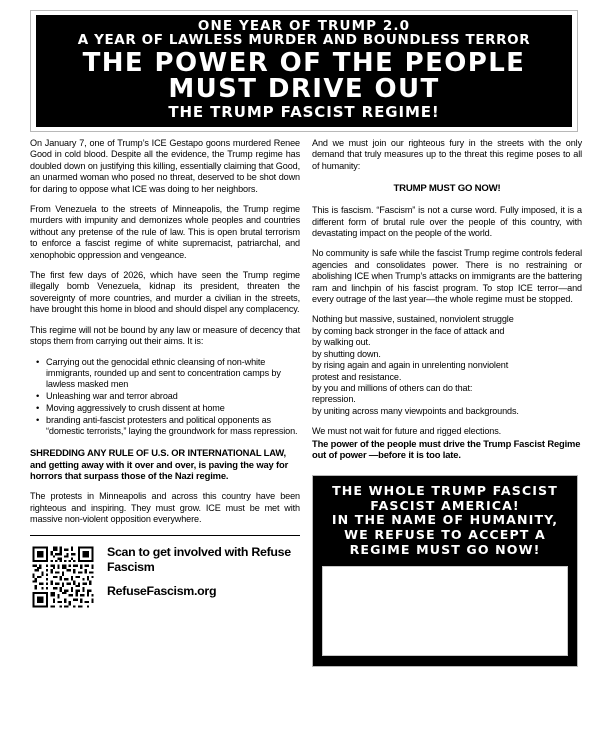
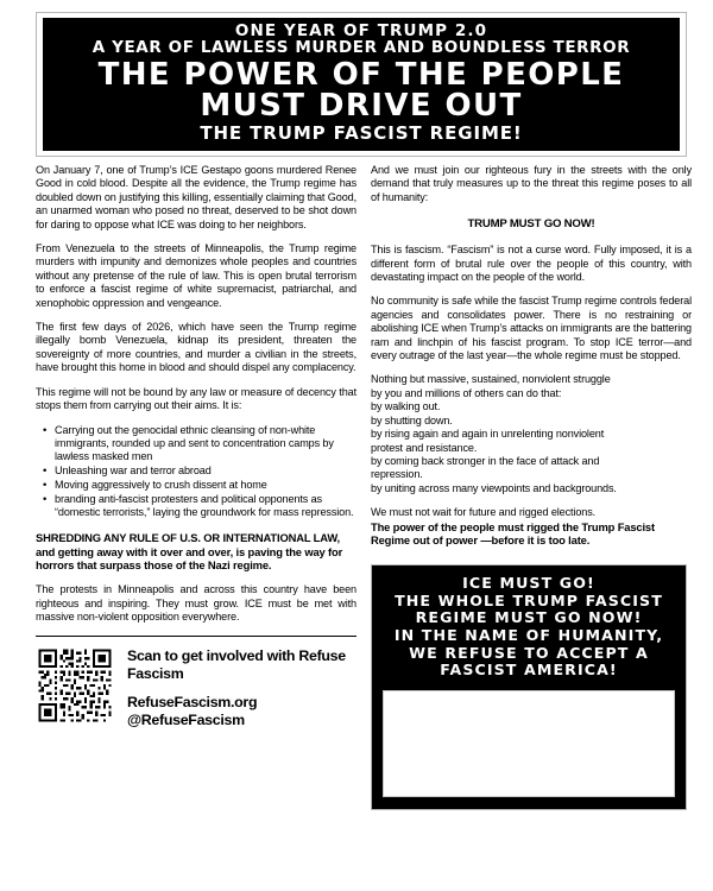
  ONE YEAR OF TRUMP 2.0
  A YEAR OF LAWLESS MURDER AND BOUNDLESS TERROR
  THE POWER OF THE PEOPLE
  MUST DRIVE OUT
  THE TRUMP FASCIST REGIME!
  On January 7, one of Trump’s ICE Gestapo goons murdered Renee Good in cold blood. Despite all the evidence, the Trump regime has doubled down on justifying this killing, essentially claiming that Good, an unarmed woman who posed no threat, deserved to be shot down for daring to oppose what ICE was doing to her neighbors.
  From Venezuela to the streets of Minneapolis, the Trump regime murders with impunity and demonizes whole peoples and countries without any pretense of the rule of law. This is open brutal terrorism to enforce a fascist regime of white supremacist, patriarchal, and xenophobic oppression and vengeance.
  The first few days of 2026, which have seen the Trump regime illegally bomb Venezuela, kidnap its president, threaten the sovereignty of more countries, and murder a civilian in the streets, have brought this home in blood and should dispel any complacency.
  This regime will not be bound by any law or measure of decency that stops them from carrying out their aims. It is:
  Carrying out the genocidal ethnic cleansing of non-white immigrants, rounded up and sent to concentration camps by lawless masked men
  Unleashing war and terror abroad
  Moving aggressively to crush dissent at home
  branding anti-fascist protesters and political opponents as “domestic terrorists,” laying the groundwork for mass repression.
  SHREDDING ANY RULE OF U.S. OR INTERNATIONAL LAW, and getting away with it over and over, is paving the way for horrors that surpass those of the Nazi regime.
  The protests in Minneapolis and across this country have been righteous and inspiring. They must grow. ICE must be met with massive non-violent opposition everywhere.
  Scan to get involved with Refuse Fascism
  RefuseFascism.org
+ @RefuseFascism
  And we must join our righteous fury in the streets with the only demand that truly measures up to the threat this regime poses to all of humanity:
  TRUMP MUST GO NOW!
  This is fascism. “Fascism” is not a curse word. Fully imposed, it is a different form of brutal rule over the people of this country, with devastating impact on the people of the world.
  No community is safe while the fascist Trump regime controls federal agencies and consolidates power. There is no restraining or abolishing ICE when Trump’s attacks on immigrants are the battering ram and linchpin of his fascist program. To stop ICE terror—and every outrage of the last year—the whole regime must be stopped.
  Nothing but massive, sustained, nonviolent struggle
- by coming back stronger in the face of attack and
+ by you and millions of others can do that:
  by walking out.
  by shutting down.
  by rising again and again in unrelenting nonviolent
  protest and resistance.
- by you and millions of others can do that:
+ by coming back stronger in the face of attack and
  repression.
  by uniting across many viewpoints and backgrounds.
  We must not wait for future and rigged elections.
- The power of the people must drive the Trump Fascist Regime out of power —before it is too late.
+ The power of the people must rigged the Trump Fascist Regime out of power —before it is too late.
+ ICE MUST GO!
  THE WHOLE TRUMP FASCIST
- FASCIST AMERICA!
+ REGIME MUST GO NOW!
  IN THE NAME OF HUMANITY,
  WE REFUSE TO ACCEPT A
- REGIME MUST GO NOW!
+ FASCIST AMERICA!
